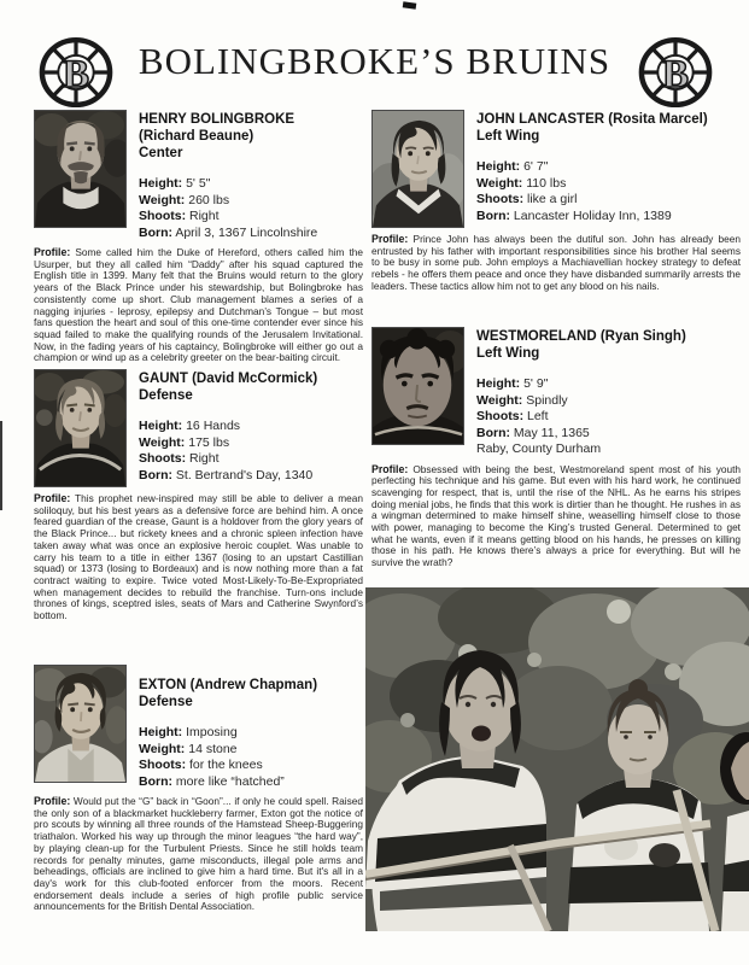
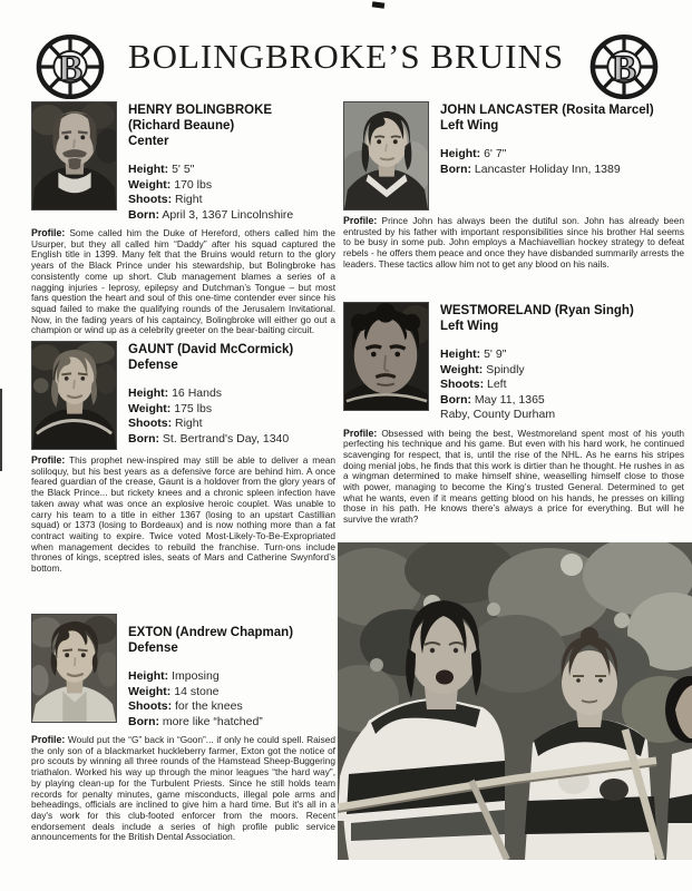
  B
  BOLINGBROKE’S BRUINS
  B
  HENRY BOLINGBROKE
  (Richard Beaune)
  Center
  Height: 5' 5"
- Weight: 260 lbs
+ Weight: 170 lbs
  Shoots: Right
  Born: April 3, 1367 Lincolnshire
  Profile: Some called him the Duke of Hereford, others called him the Usurper, but they all called him “Daddy” after his squad captured the English title in 1399. Many felt that the Bruins would return to the glory years of the Black Prince under his stewardship, but Bolingbroke has consistently come up short. Club management blames a series of a nagging injuries - leprosy, epilepsy and Dutchman’s Tongue – but most fans question the heart and soul of this one-time contender ever since his squad failed to make the qualifying rounds of the Jerusalem Invitational. Now, in the fading years of his captaincy, Bolingbroke will either go out a champion or wind up as a celebrity greeter on the bear-baiting circuit.
  GAUNT (David McCormick)
  Defense
  Height: 16 Hands
  Weight: 175 lbs
  Shoots: Right
  Born: St. Bertrand's Day, 1340
  Profile: This prophet new-inspired may still be able to deliver a mean soliloquy, but his best years as a defensive force are behind him. A once feared guardian of the crease, Gaunt is a holdover from the glory years of the Black Prince... but rickety knees and a chronic spleen infection have taken away what was once an explosive heroic couplet. Was unable to carry his team to a title in either 1367 (losing to an upstart Castillian squad) or 1373 (losing to Bordeaux) and is now nothing more than a fat contract waiting to expire. Twice voted Most-Likely-To-Be-Expropriated when management decides to rebuild the franchise. Turn-ons include thrones of kings, sceptred isles, seats of Mars and Catherine Swynford’s bottom.
  EXTON (Andrew Chapman)
  Defense
  Height: Imposing
  Weight: 14 stone
  Shoots: for the knees
  Born: more like “hatched”
  Profile: Would put the “G” back in “Goon”... if only he could spell. Raised the only son of a blackmarket huckleberry farmer, Exton got the notice of pro scouts by winning all three rounds of the Hamstead Sheep-Buggering triathalon. Worked his way up through the minor leagues “the hard way”, by playing clean-up for the Turbulent Priests. Since he still holds team records for penalty minutes, game misconducts, illegal pole arms and beheadings, officials are inclined to give him a hard time. But it's all in a day's work for this club-footed enforcer from the moors. Recent endorsement deals include a series of high profile public service announcements for the British Dental Association.
  JOHN LANCASTER (Rosita Marcel)
  Left Wing
  Height: 6' 7"
- Weight: 110 lbs
- Shoots: like a girl
  Born: Lancaster Holiday Inn, 1389
  Profile: Prince John has always been the dutiful son. John has already been entrusted by his father with important responsibilities since his brother Hal seems to be busy in some pub. John employs a Machiavellian hockey strategy to defeat rebels - he offers them peace and once they have disbanded summarily arrests the leaders. These tactics allow him not to get any blood on his nails.
  WESTMORELAND (Ryan Singh)
  Left Wing
  Height: 5' 9"
  Weight: Spindly
  Shoots: Left
  Born: May 11, 1365
  Raby, County Durham
  Profile: Obsessed with being the best, Westmoreland spent most of his youth perfecting his technique and his game. But even with his hard work, he continued scavenging for respect, that is, until the rise of the NHL. As he earns his stripes doing menial jobs, he finds that this work is dirtier than he thought. He rushes in as a wingman determined to make himself shine, weaselling himself close to those with power, managing to become the King’s trusted General. Determined to get what he wants, even if it means getting blood on his hands, he presses on killing those in his path. He knows there’s always a price for everything. But will he survive the wrath?
